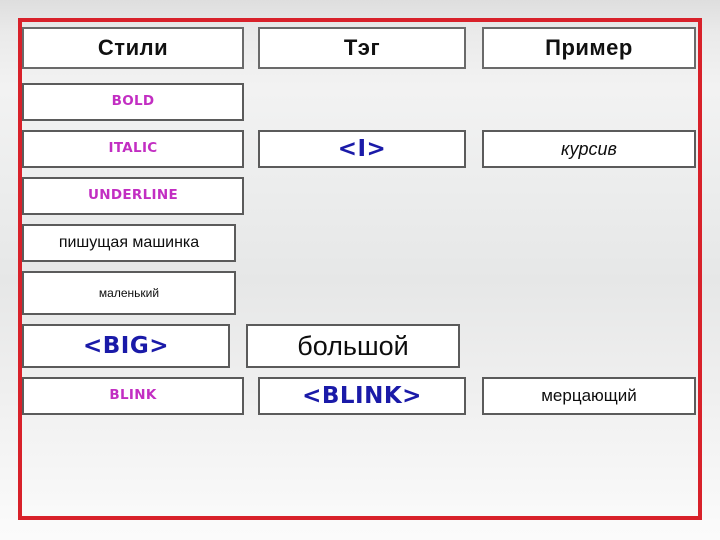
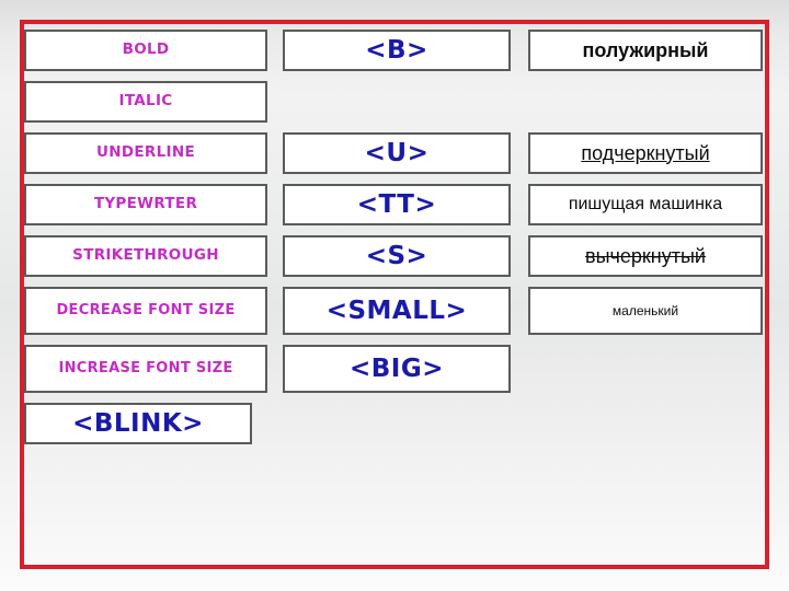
- Стили
- Тэг
- Пример
  BOLD
+ <B>
+ полужирный
  ITALIC
- <I>
- курсив
  UNDERLINE
+ <U>
+ подчеркнутый
+ TYPEWRTER
+ <TT>
  пишущая машинка
+ STRIKETHROUGH
+ <S>
+ вычеркнутый
+ DECREASE FONT SIZE
+ <SMALL>
  маленький
+ INCREASE FONT SIZE
  <BIG>
- большой
- BLINK
  <BLINK>
- мерцающий
